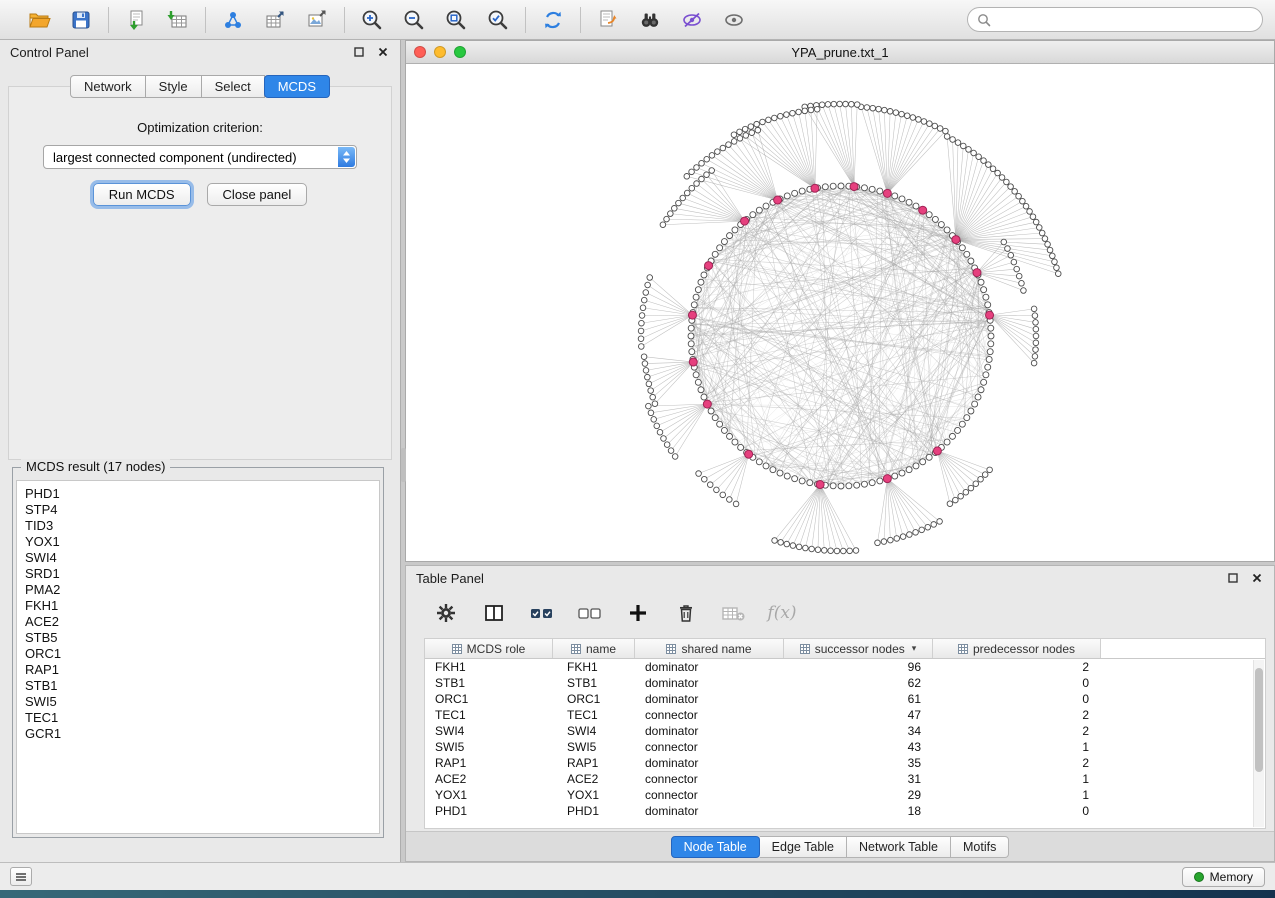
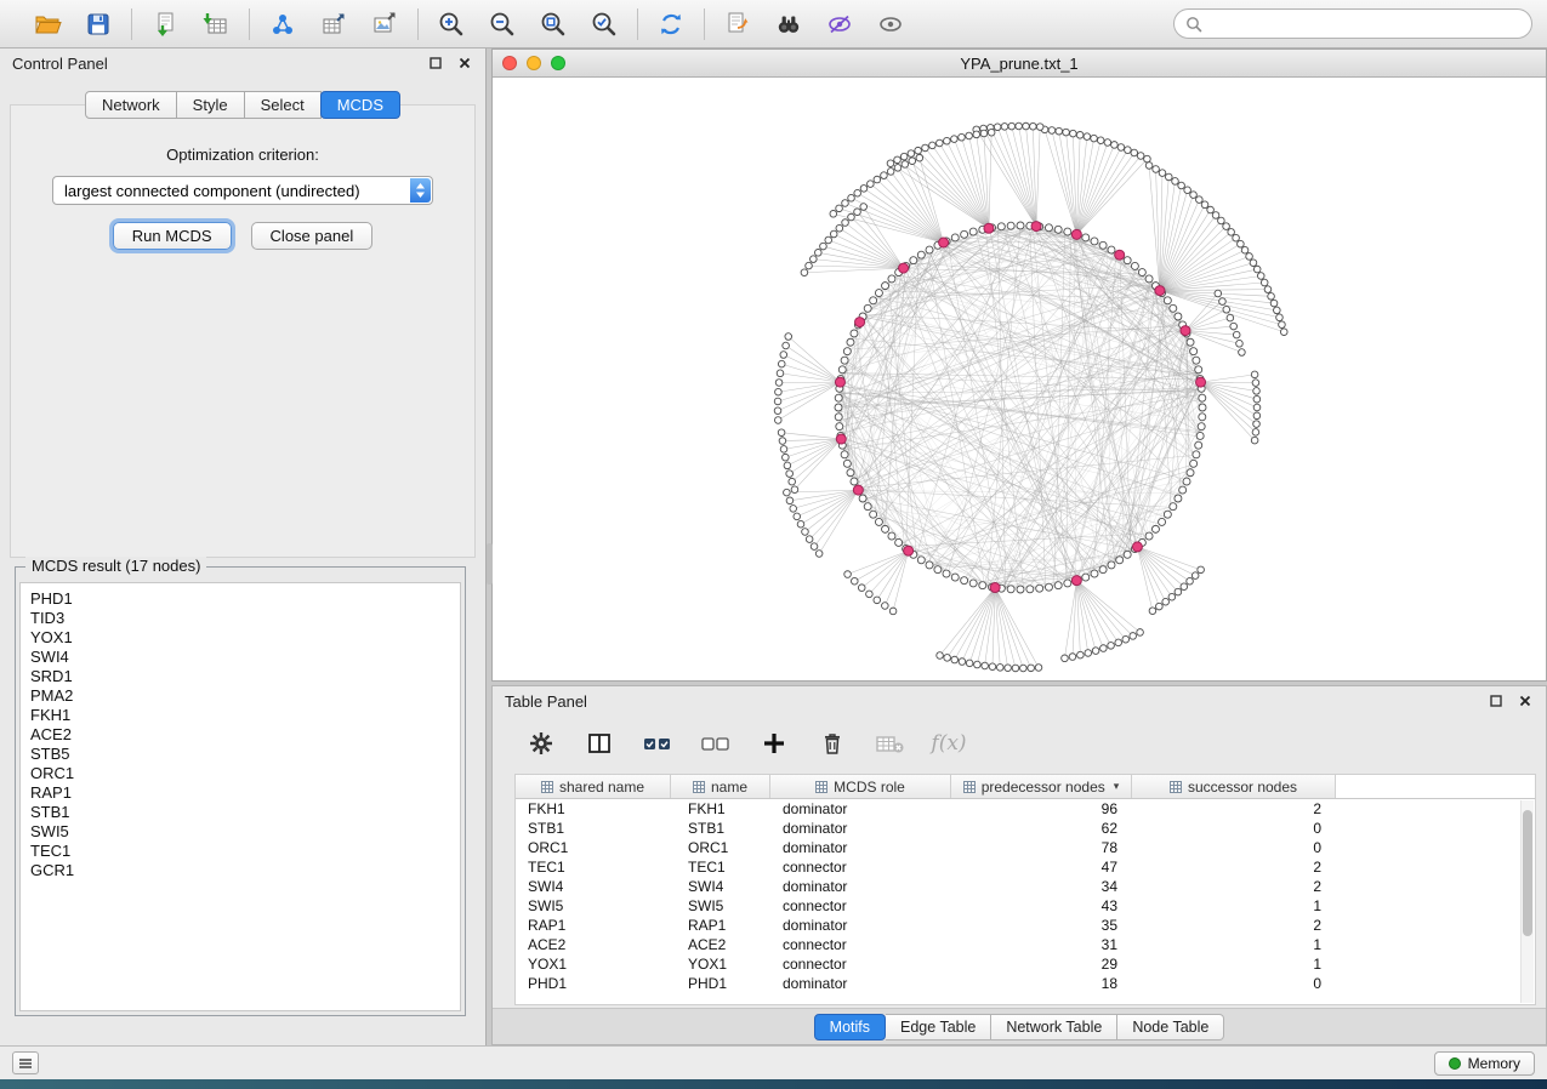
  Control Panel
  Network
  Style
  Select
  MCDS
  Optimization criterion:
  largest connected component (undirected)
  Run MCDS
  Close panel
  MCDS result (17 nodes)
  PHD1
- STP4
  TID3
  YOX1
  SWI4
  SRD1
  PMA2
  FKH1
  ACE2
  STB5
  ORC1
  RAP1
  STB1
  SWI5
  TEC1
  GCR1
  YPA_prune.txt_1
  Table Panel
  f(x)
- MCDS role
+ shared name
  name
- shared name
+ MCDS role
- successor nodes
+ predecessor nodes
  ▾
- predecessor nodes
+ successor nodes
  FKH1
  FKH1
  dominator
  96
  2
  STB1
  STB1
  dominator
  62
  0
  ORC1
  ORC1
  dominator
- 61
+ 78
  0
  TEC1
  TEC1
  connector
  47
  2
  SWI4
  SWI4
  dominator
  34
  2
  SWI5
  SWI5
  connector
  43
  1
  RAP1
  RAP1
  dominator
  35
  2
  ACE2
  ACE2
  connector
  31
  1
  YOX1
  YOX1
  connector
  29
  1
  PHD1
  PHD1
  dominator
  18
  0
- Node Table
+ Motifs
  Edge Table
  Network Table
- Motifs
+ Node Table
  Memory
